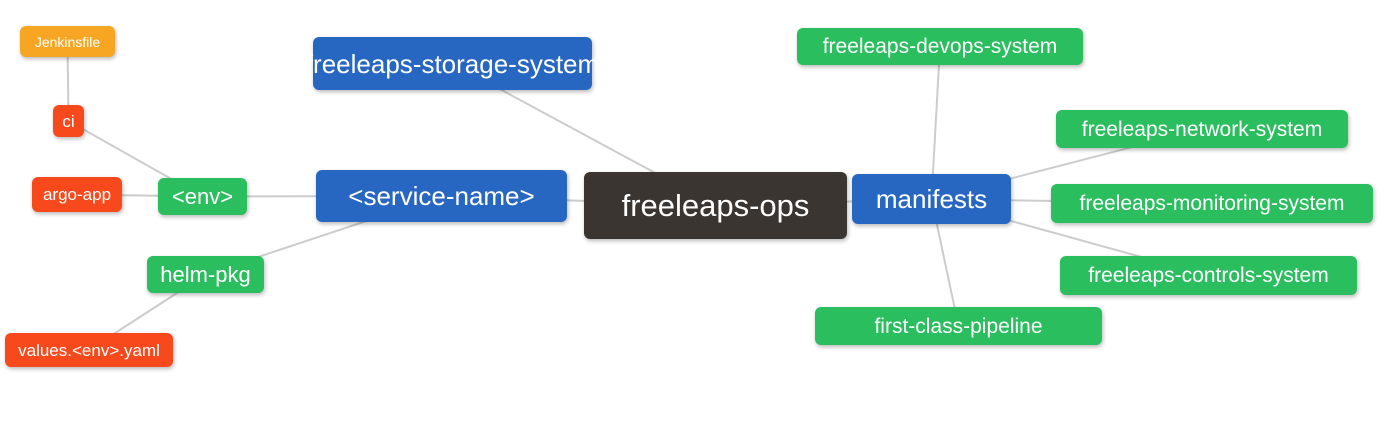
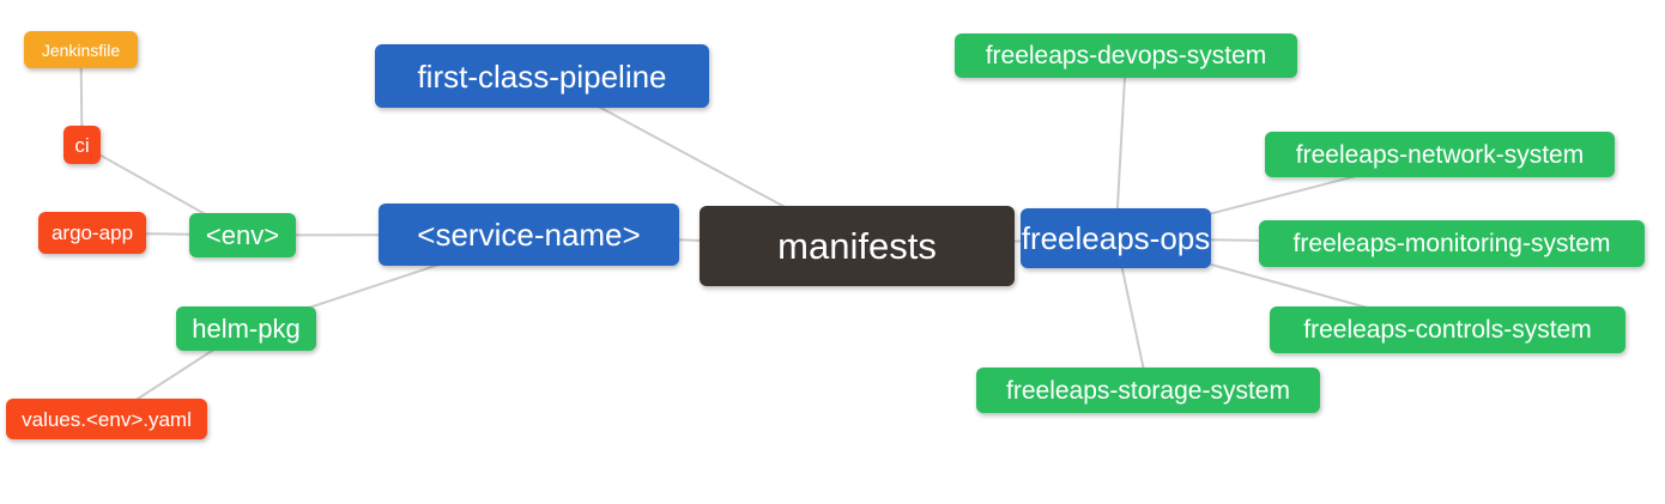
- freeleaps-ops
+ manifests
- freeleaps-storage-system
+ first-class-pipeline
  <service-name>
- manifests
+ freeleaps-ops
  <env>
  helm-pkg
  ci
  argo-app
  values.<env>.yaml
  Jenkinsfile
  freeleaps-devops-system
  freeleaps-network-system
  freeleaps-monitoring-system
  freeleaps-controls-system
- first-class-pipeline
+ freeleaps-storage-system
